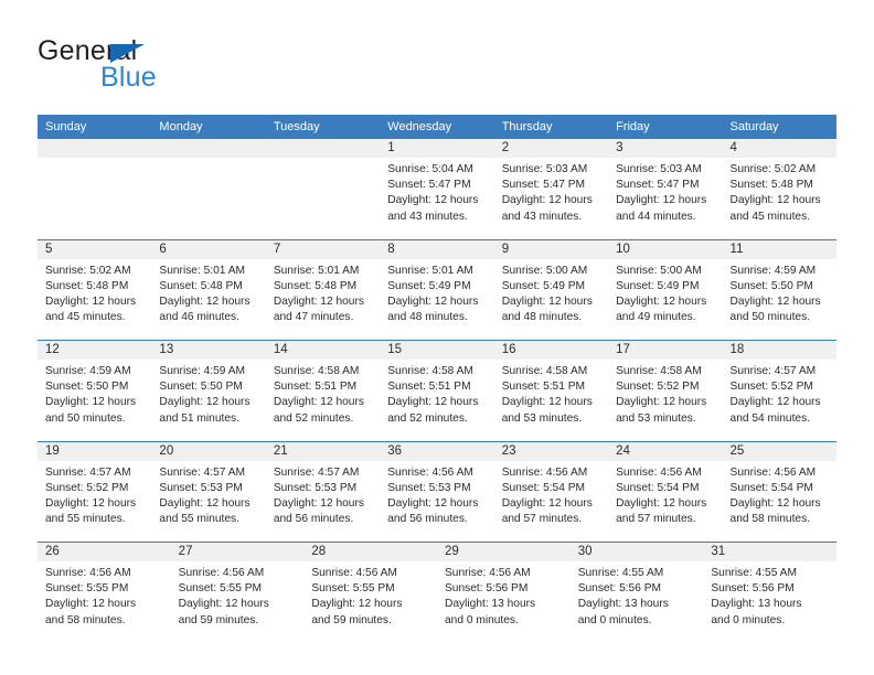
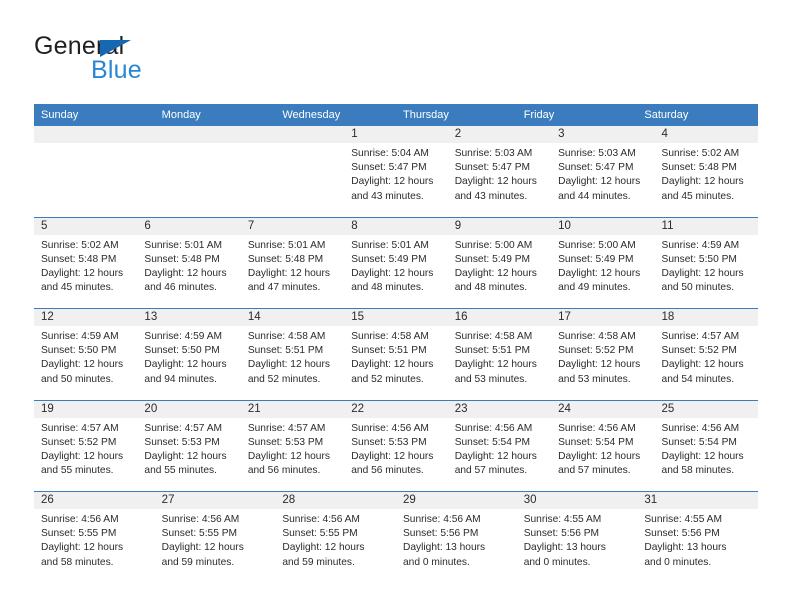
  General
  Blue
  Sunday
  Monday
- Tuesday
  Wednesday
  Thursday
  Friday
  Saturday
  1
  Sunrise: 5:04 AM
  Sunset: 5:47 PM
  Daylight: 12 hours
  and 43 minutes.
  2
  Sunrise: 5:03 AM
  Sunset: 5:47 PM
  Daylight: 12 hours
  and 43 minutes.
  3
  Sunrise: 5:03 AM
  Sunset: 5:47 PM
  Daylight: 12 hours
  and 44 minutes.
  4
  Sunrise: 5:02 AM
  Sunset: 5:48 PM
  Daylight: 12 hours
  and 45 minutes.
  5
  Sunrise: 5:02 AM
  Sunset: 5:48 PM
  Daylight: 12 hours
  and 45 minutes.
  6
  Sunrise: 5:01 AM
  Sunset: 5:48 PM
  Daylight: 12 hours
  and 46 minutes.
  7
  Sunrise: 5:01 AM
  Sunset: 5:48 PM
  Daylight: 12 hours
  and 47 minutes.
  8
  Sunrise: 5:01 AM
  Sunset: 5:49 PM
  Daylight: 12 hours
  and 48 minutes.
  9
  Sunrise: 5:00 AM
  Sunset: 5:49 PM
  Daylight: 12 hours
  and 48 minutes.
  10
  Sunrise: 5:00 AM
  Sunset: 5:49 PM
  Daylight: 12 hours
  and 49 minutes.
  11
  Sunrise: 4:59 AM
  Sunset: 5:50 PM
  Daylight: 12 hours
  and 50 minutes.
  12
  Sunrise: 4:59 AM
  Sunset: 5:50 PM
  Daylight: 12 hours
  and 50 minutes.
  13
  Sunrise: 4:59 AM
  Sunset: 5:50 PM
  Daylight: 12 hours
- and 51 minutes.
+ and 94 minutes.
  14
  Sunrise: 4:58 AM
  Sunset: 5:51 PM
  Daylight: 12 hours
  and 52 minutes.
  15
  Sunrise: 4:58 AM
  Sunset: 5:51 PM
  Daylight: 12 hours
  and 52 minutes.
  16
  Sunrise: 4:58 AM
  Sunset: 5:51 PM
  Daylight: 12 hours
  and 53 minutes.
  17
  Sunrise: 4:58 AM
  Sunset: 5:52 PM
  Daylight: 12 hours
  and 53 minutes.
  18
  Sunrise: 4:57 AM
  Sunset: 5:52 PM
  Daylight: 12 hours
  and 54 minutes.
  19
  Sunrise: 4:57 AM
  Sunset: 5:52 PM
  Daylight: 12 hours
  and 55 minutes.
  20
  Sunrise: 4:57 AM
  Sunset: 5:53 PM
  Daylight: 12 hours
  and 55 minutes.
  21
  Sunrise: 4:57 AM
  Sunset: 5:53 PM
  Daylight: 12 hours
  and 56 minutes.
- 36
+ 22
  Sunrise: 4:56 AM
  Sunset: 5:53 PM
  Daylight: 12 hours
  and 56 minutes.
  23
  Sunrise: 4:56 AM
  Sunset: 5:54 PM
  Daylight: 12 hours
  and 57 minutes.
  24
  Sunrise: 4:56 AM
  Sunset: 5:54 PM
  Daylight: 12 hours
  and 57 minutes.
  25
  Sunrise: 4:56 AM
  Sunset: 5:54 PM
  Daylight: 12 hours
  and 58 minutes.
  26
  Sunrise: 4:56 AM
  Sunset: 5:55 PM
  Daylight: 12 hours
  and 58 minutes.
  27
  Sunrise: 4:56 AM
  Sunset: 5:55 PM
  Daylight: 12 hours
  and 59 minutes.
  28
  Sunrise: 4:56 AM
  Sunset: 5:55 PM
  Daylight: 12 hours
  and 59 minutes.
  29
  Sunrise: 4:56 AM
  Sunset: 5:56 PM
  Daylight: 13 hours
  and 0 minutes.
  30
  Sunrise: 4:55 AM
  Sunset: 5:56 PM
  Daylight: 13 hours
  and 0 minutes.
  31
  Sunrise: 4:55 AM
  Sunset: 5:56 PM
  Daylight: 13 hours
  and 0 minutes.
